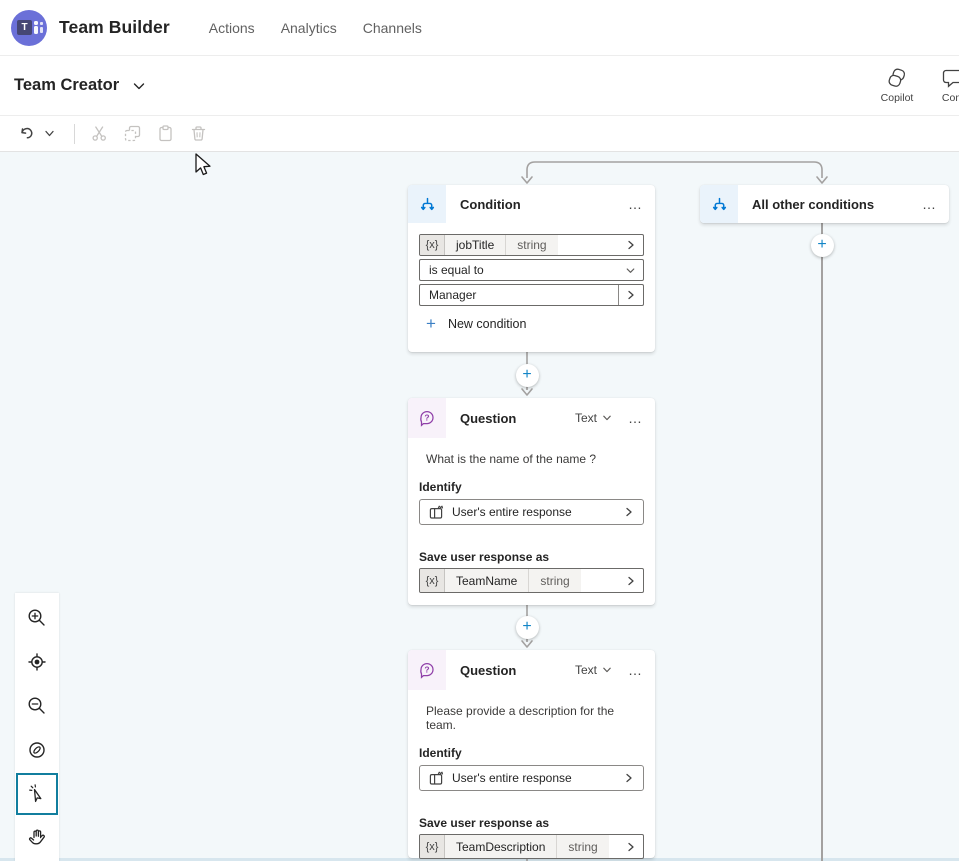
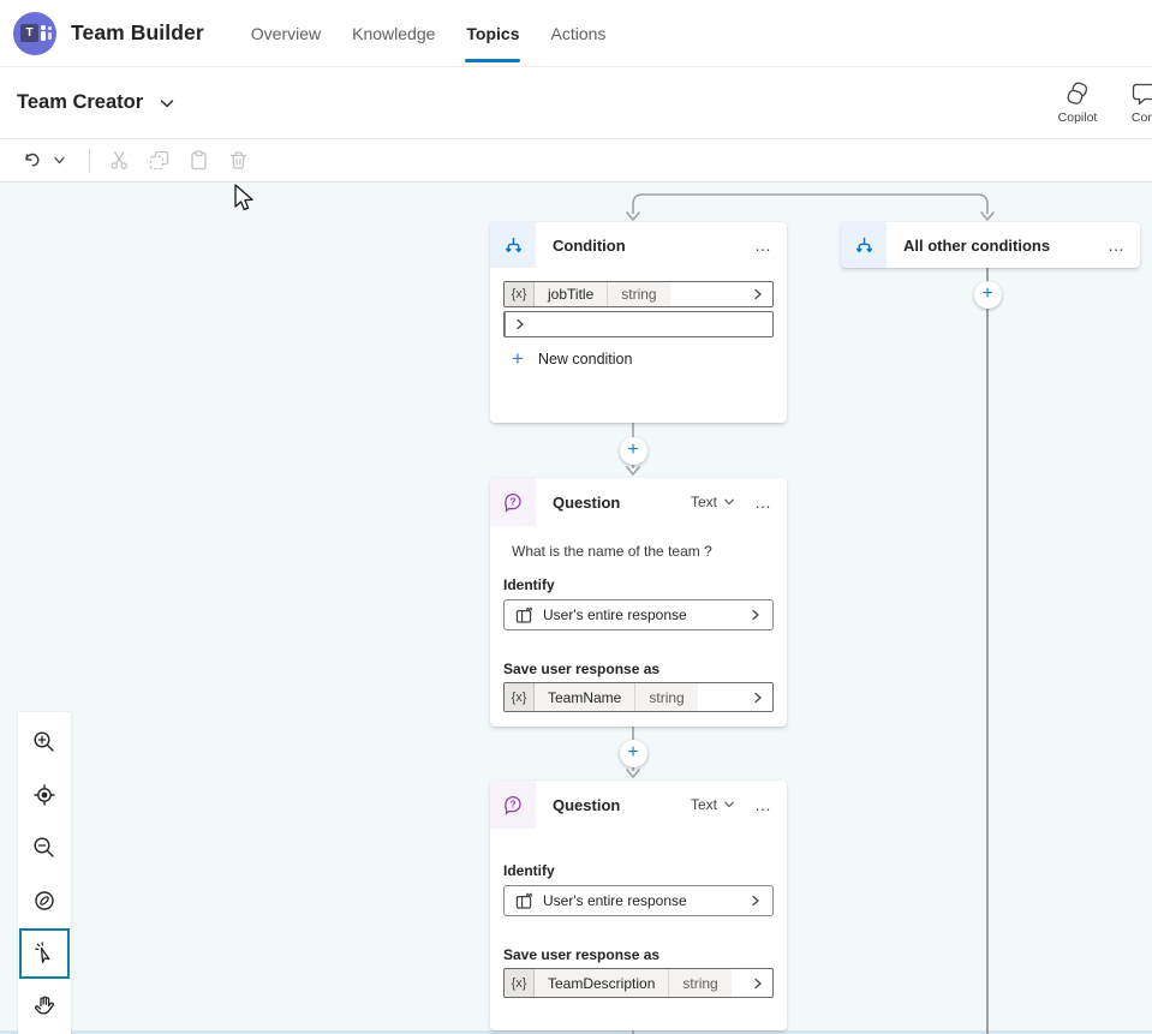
  T
  Team Builder
+ Overview
+ Knowledge
+ Topics
  Actions
- Analytics
- Channels
  Team Creator
  Copilot
  +
  +
  +
  Condition
  …
  {x}
  jobTitle
  string
- is equal to
- Manager
  +
  New condition
  All other conditions
  …
  ?
  Question
  Text
  …
- What is the name of the name ?
+ What is the name of the team ?
  Identify
  User's entire response
  Save user response as
  {x}
  TeamName
  string
  ?
  Question
  Text
  …
- Please provide a description for the team.
  Identify
  User's entire response
  Save user response as
  {x}
  TeamDescription
  string
